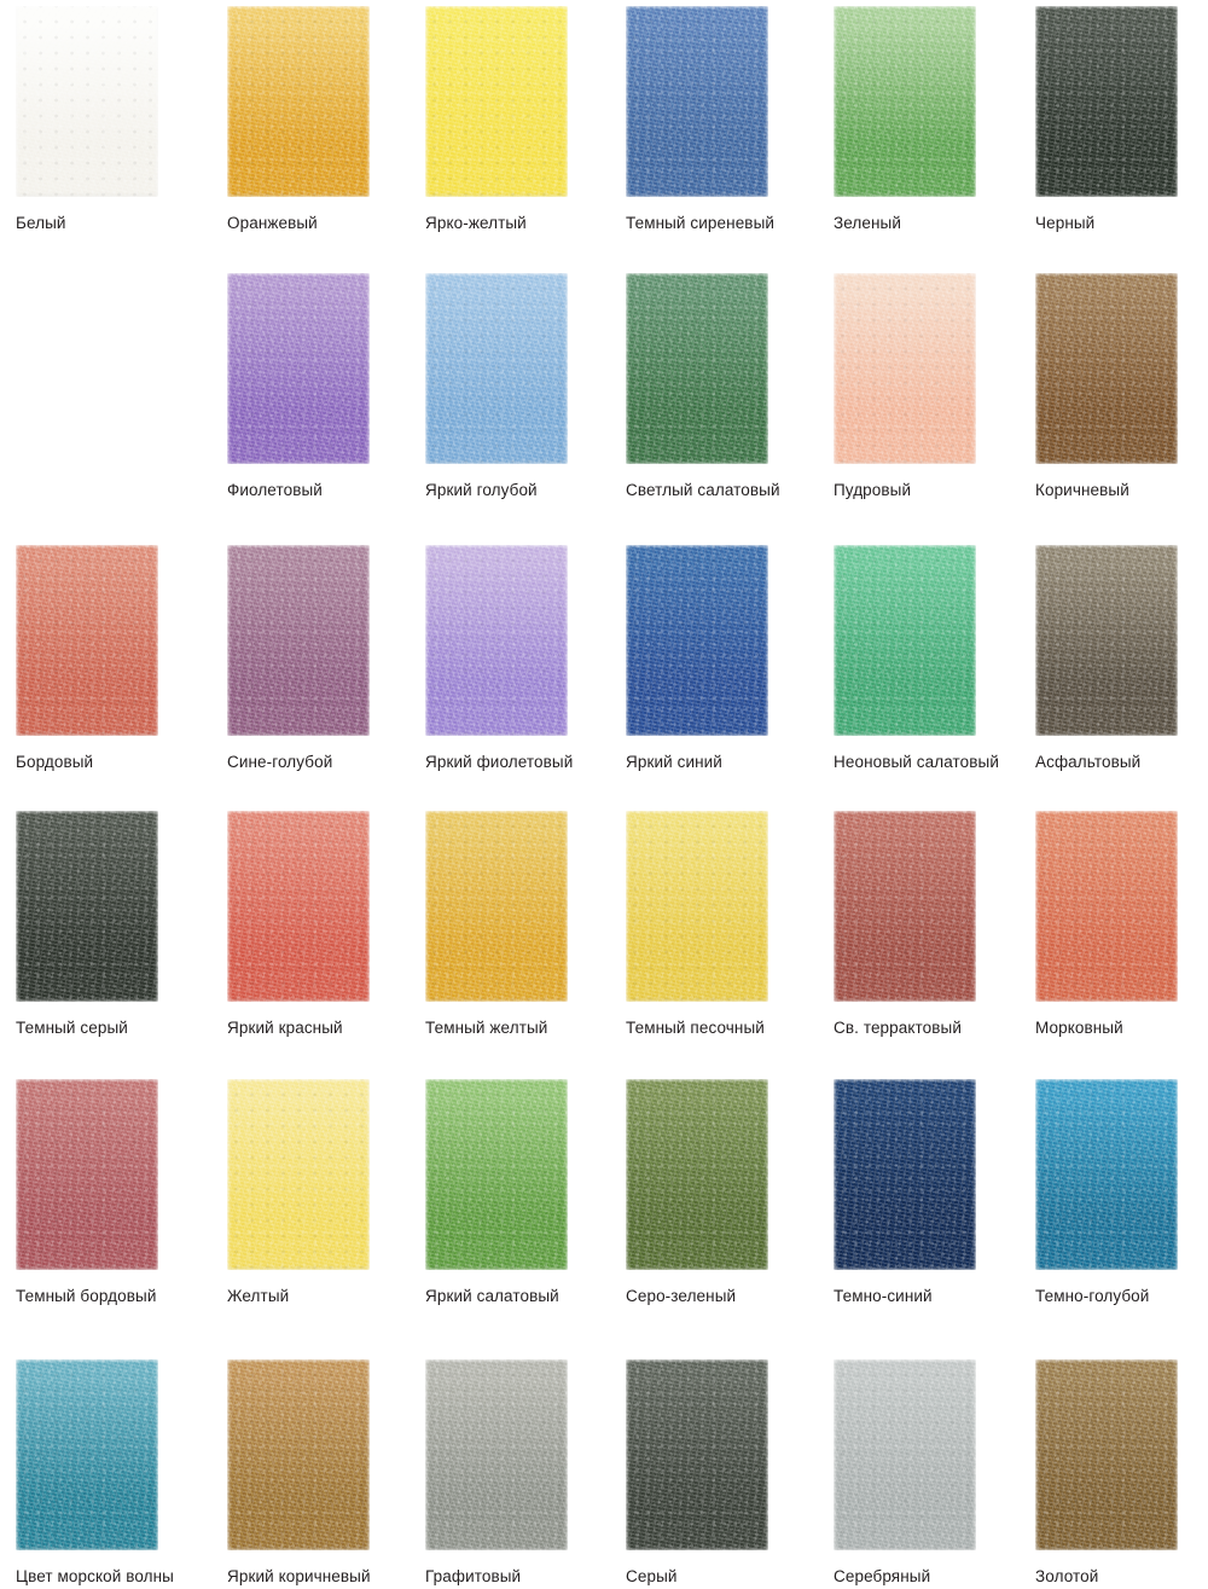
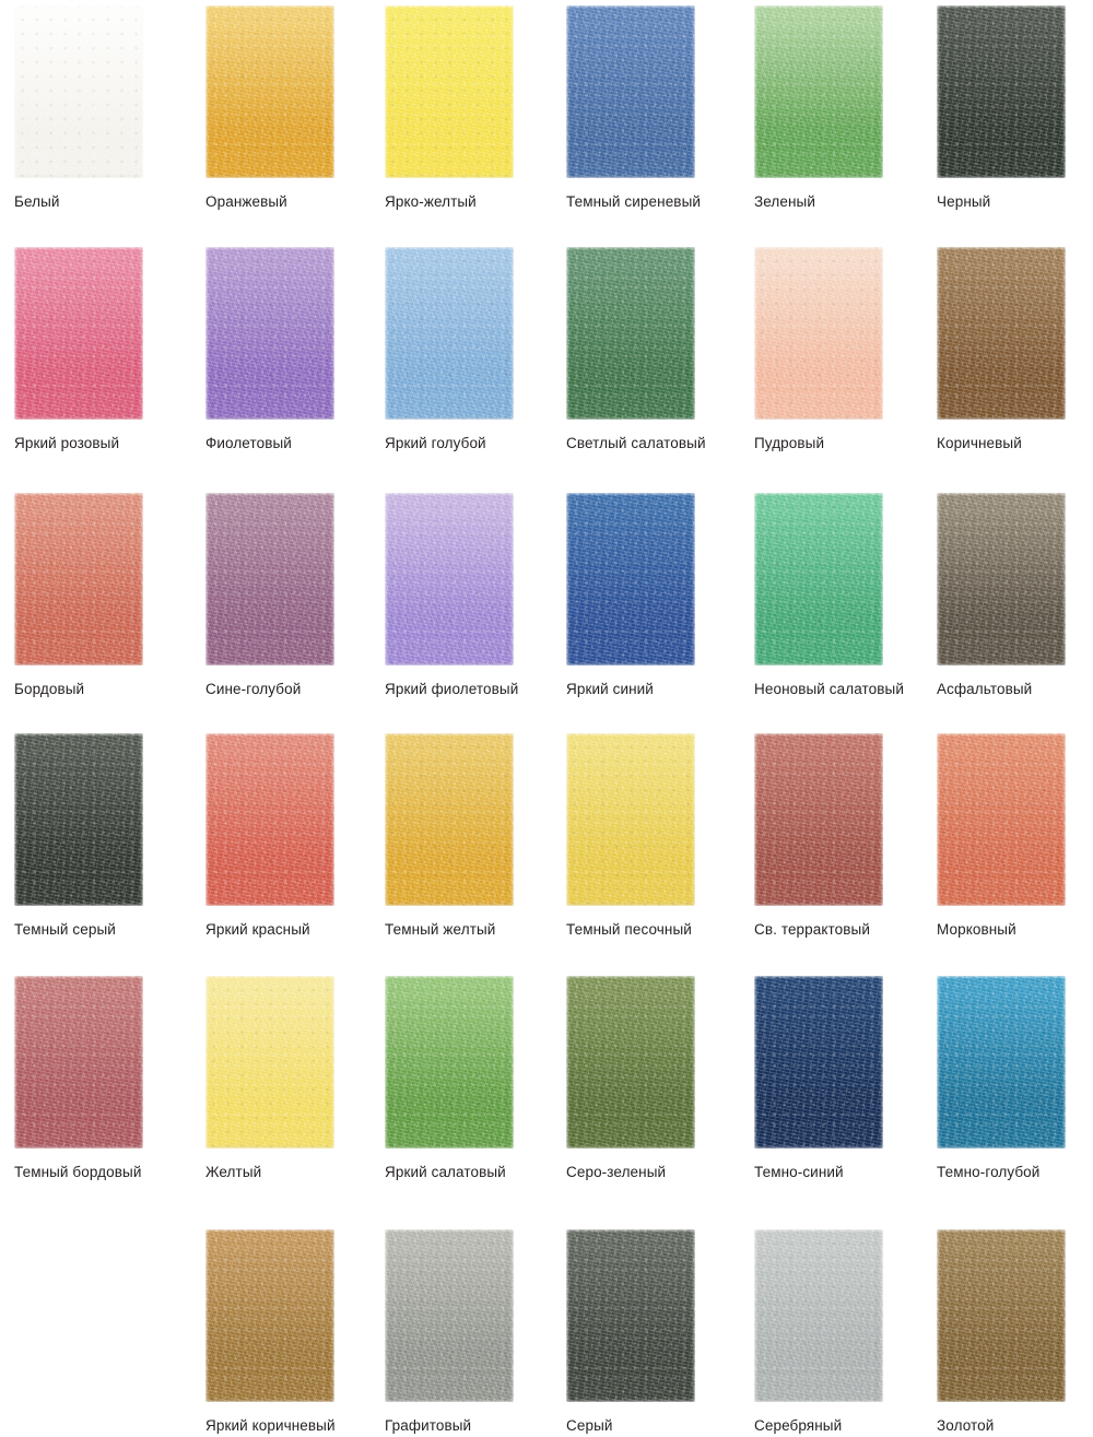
  Белый
  Оранжевый
  Ярко-желтый
  Темный сиреневый
  Зеленый
  Черный
+ Яркий розовый
  Фиолетовый
  Яркий голубой
  Светлый салатовый
  Пудровый
  Коричневый
  Бордовый
  Сине-голубой
  Яркий фиолетовый
  Яркий синий
  Неоновый салатовый
  Асфальтовый
  Темный серый
  Яркий красный
  Темный желтый
  Темный песочный
  Св. террактовый
  Морковный
  Темный бордовый
  Желтый
  Яркий салатовый
  Серо-зеленый
  Темно-синий
  Темно-голубой
- Цвет морской волны
  Яркий коричневый
  Графитовый
  Серый
  Серебряный
  Золотой
